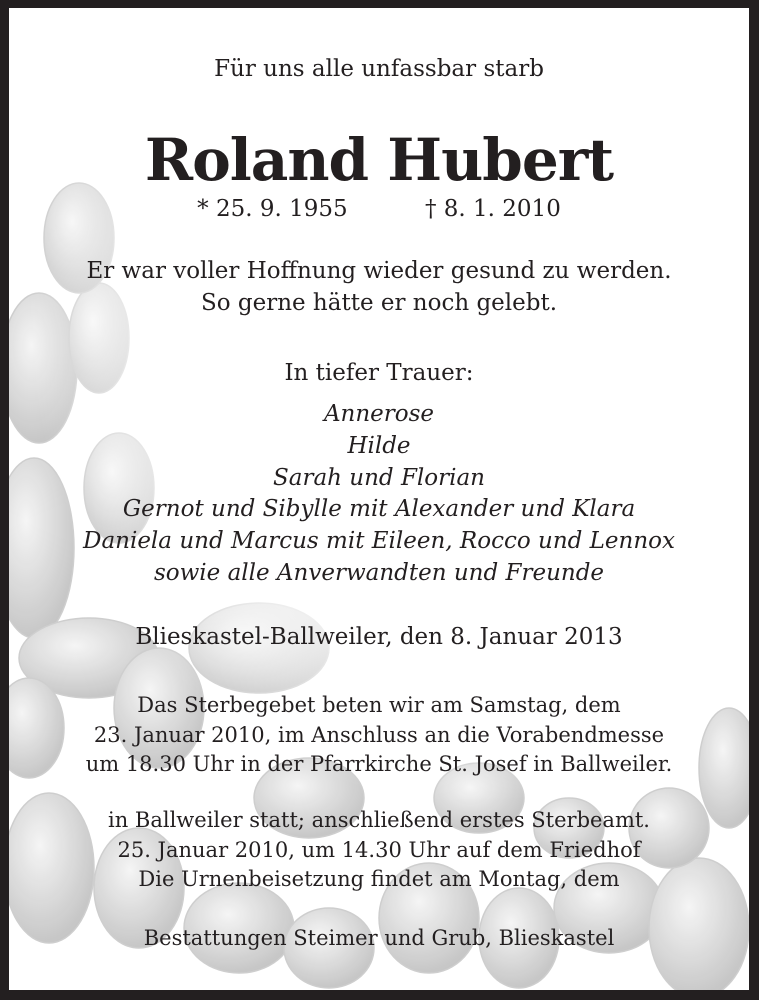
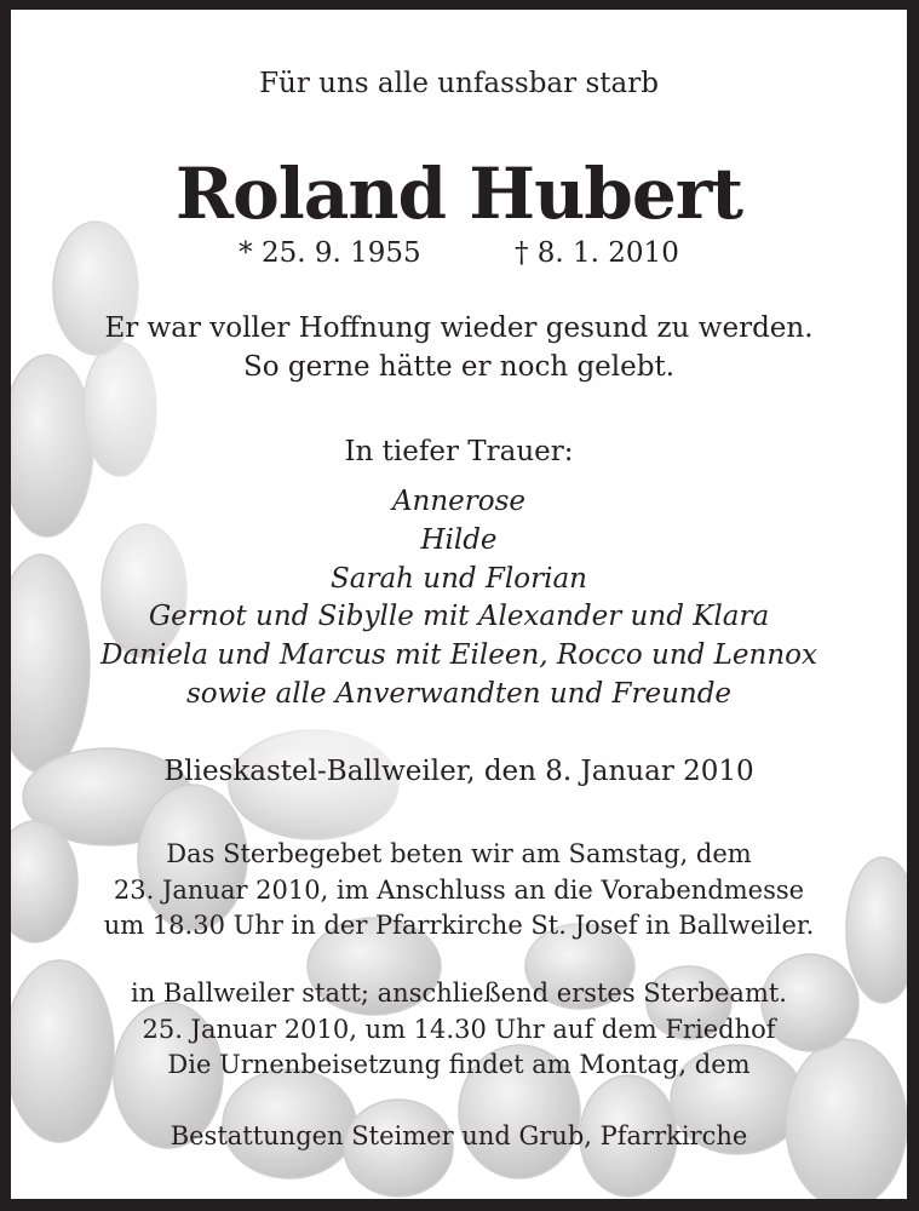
  Für uns alle unfassbar starb
  Roland Hubert
  * 25. 9. 1955 † 8. 1. 2010
  Er war voller Hoffnung wieder gesund zu werden.
  So gerne hätte er noch gelebt.
  In tiefer Trauer:
  Annerose
  Hilde
  Sarah und Florian
  Gernot und Sibylle mit Alexander und Klara
  Daniela und Marcus mit Eileen, Rocco und Lennox
  sowie alle Anverwandten und Freunde
- Blieskastel-Ballweiler, den 8. Januar 2013
+ Blieskastel-Ballweiler, den 8. Januar 2010
  Das Sterbegebet beten wir am Samstag, dem
  23. Januar 2010, im Anschluss an die Vorabendmesse
  um 18.30 Uhr in der Pfarrkirche St. Josef in Ballweiler.
  in Ballweiler statt; anschließend erstes Sterbeamt.
  25. Januar 2010, um 14.30 Uhr auf dem Friedhof
  Die Urnenbeisetzung findet am Montag, dem
- Bestattungen Steimer und Grub, Blieskastel
+ Bestattungen Steimer und Grub, Pfarrkirche
